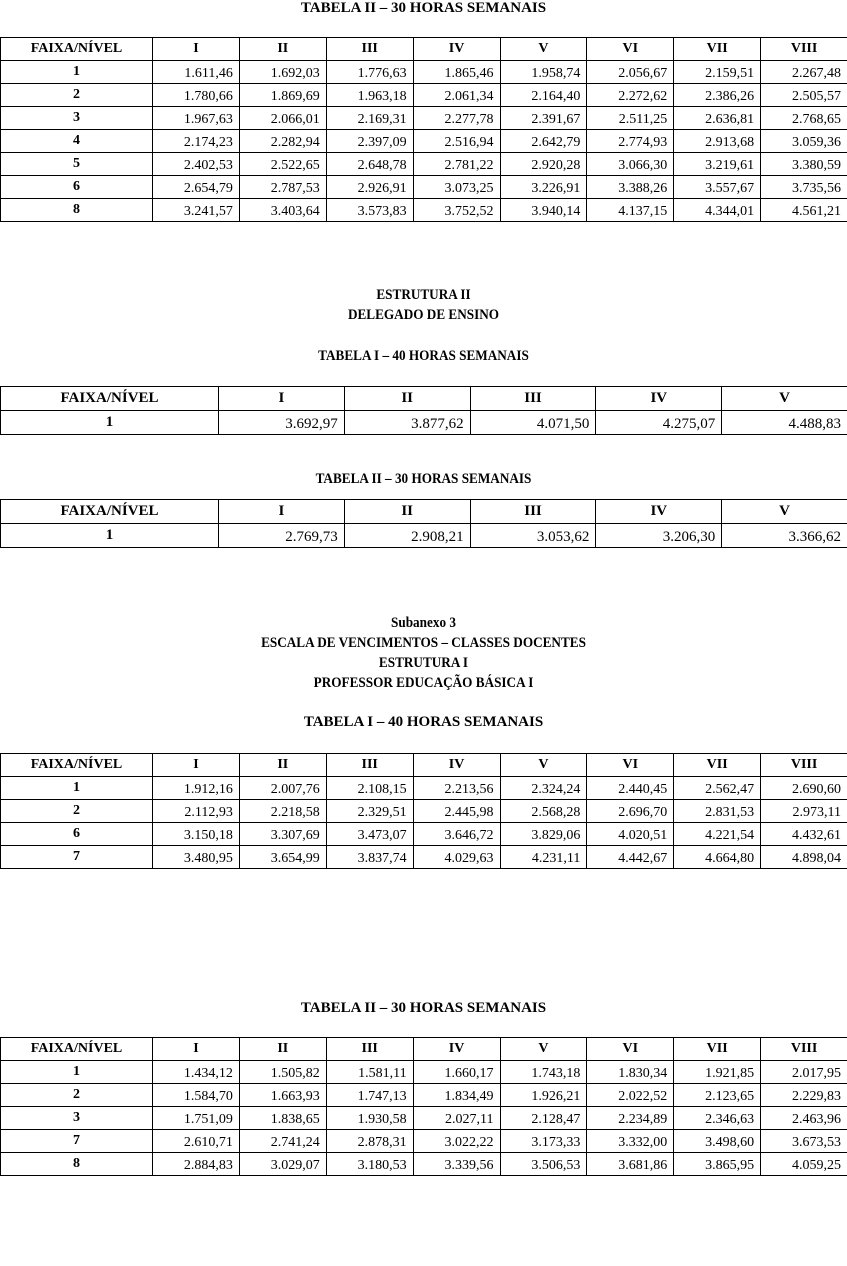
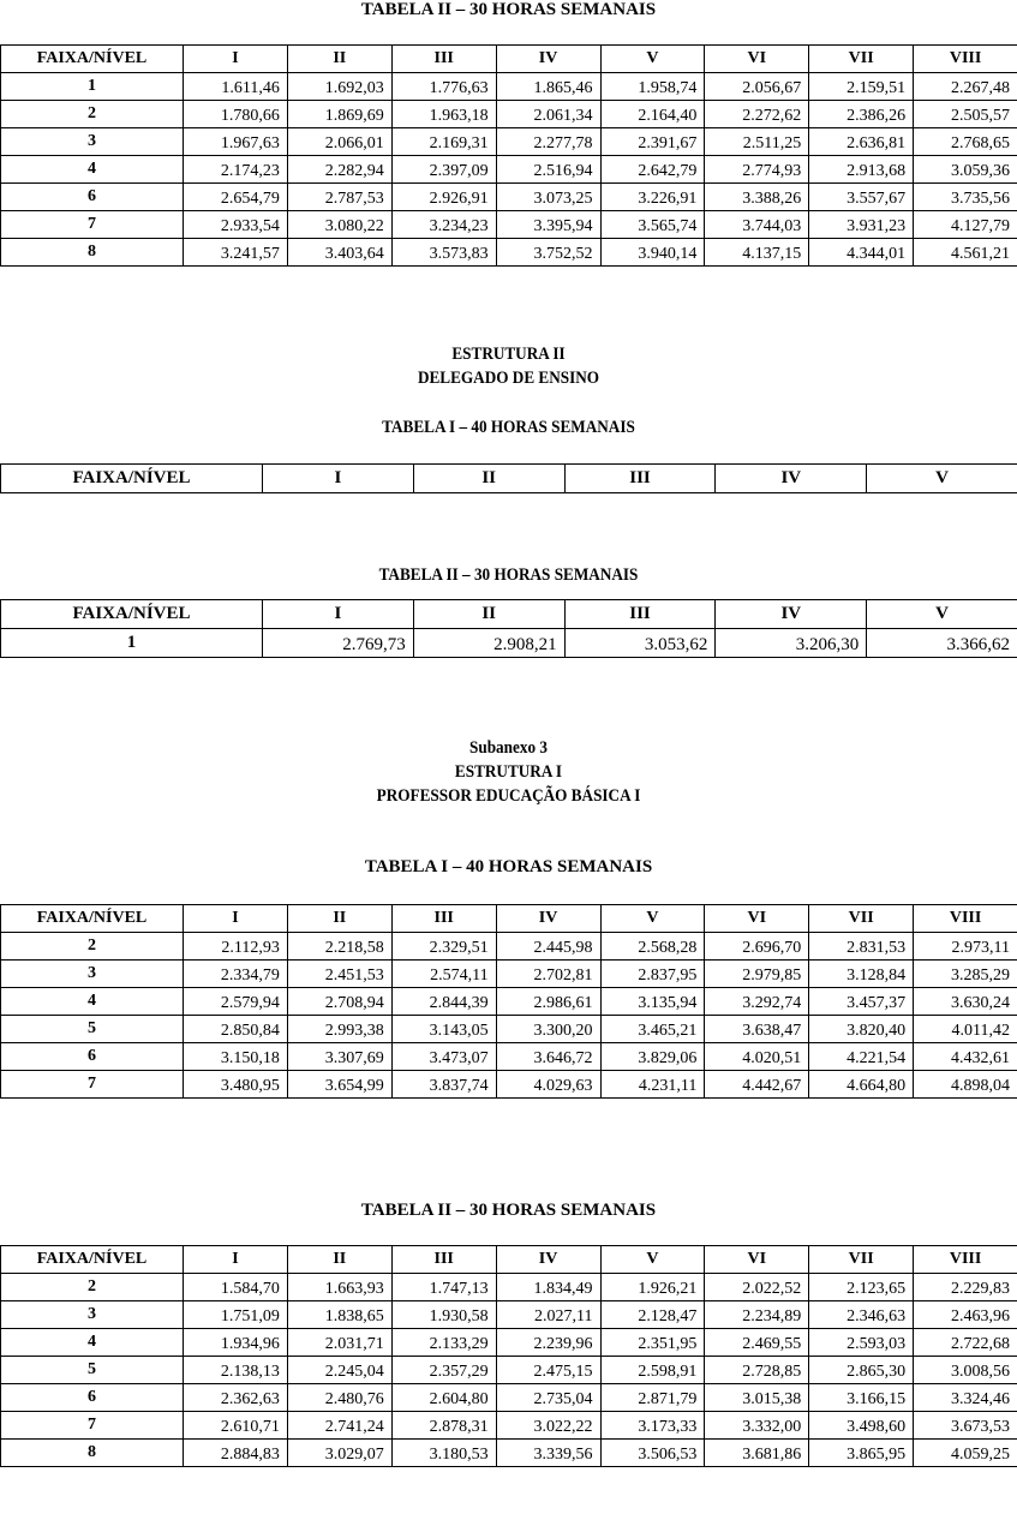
  TABELA II – 30 HORAS SEMANAIS
  FAIXA/NÍVEL	I	II	III	IV	V	VI	VII	VIII
  1	1.611,46	1.692,03	1.776,63	1.865,46	1.958,74	2.056,67	2.159,51	2.267,48
  2	1.780,66	1.869,69	1.963,18	2.061,34	2.164,40	2.272,62	2.386,26	2.505,57
  3	1.967,63	2.066,01	2.169,31	2.277,78	2.391,67	2.511,25	2.636,81	2.768,65
  4	2.174,23	2.282,94	2.397,09	2.516,94	2.642,79	2.774,93	2.913,68	3.059,36
- 5	2.402,53	2.522,65	2.648,78	2.781,22	2.920,28	3.066,30	3.219,61	3.380,59
  6	2.654,79	2.787,53	2.926,91	3.073,25	3.226,91	3.388,26	3.557,67	3.735,56
+ 7	2.933,54	3.080,22	3.234,23	3.395,94	3.565,74	3.744,03	3.931,23	4.127,79
  8	3.241,57	3.403,64	3.573,83	3.752,52	3.940,14	4.137,15	4.344,01	4.561,21
  ESTRUTURA II
  DELEGADO DE ENSINO
  TABELA I – 40 HORAS SEMANAIS
  FAIXA/NÍVEL	I	II	III	IV	V
- 1	3.692,97	3.877,62	4.071,50	4.275,07	4.488,83
  TABELA II – 30 HORAS SEMANAIS
  FAIXA/NÍVEL	I	II	III	IV	V
  1	2.769,73	2.908,21	3.053,62	3.206,30	3.366,62
  Subanexo 3
- ESCALA DE VENCIMENTOS – CLASSES DOCENTES
  ESTRUTURA I
  PROFESSOR EDUCAÇÃO BÁSICA I
  TABELA I – 40 HORAS SEMANAIS
  FAIXA/NÍVEL	I	II	III	IV	V	VI	VII	VIII
- 1	1.912,16	2.007,76	2.108,15	2.213,56	2.324,24	2.440,45	2.562,47	2.690,60
  2	2.112,93	2.218,58	2.329,51	2.445,98	2.568,28	2.696,70	2.831,53	2.973,11
+ 3	2.334,79	2.451,53	2.574,11	2.702,81	2.837,95	2.979,85	3.128,84	3.285,29
+ 4	2.579,94	2.708,94	2.844,39	2.986,61	3.135,94	3.292,74	3.457,37	3.630,24
+ 5	2.850,84	2.993,38	3.143,05	3.300,20	3.465,21	3.638,47	3.820,40	4.011,42
  6	3.150,18	3.307,69	3.473,07	3.646,72	3.829,06	4.020,51	4.221,54	4.432,61
  7	3.480,95	3.654,99	3.837,74	4.029,63	4.231,11	4.442,67	4.664,80	4.898,04
  TABELA II – 30 HORAS SEMANAIS
  FAIXA/NÍVEL	I	II	III	IV	V	VI	VII	VIII
- 1	1.434,12	1.505,82	1.581,11	1.660,17	1.743,18	1.830,34	1.921,85	2.017,95
  2	1.584,70	1.663,93	1.747,13	1.834,49	1.926,21	2.022,52	2.123,65	2.229,83
  3	1.751,09	1.838,65	1.930,58	2.027,11	2.128,47	2.234,89	2.346,63	2.463,96
+ 4	1.934,96	2.031,71	2.133,29	2.239,96	2.351,95	2.469,55	2.593,03	2.722,68
+ 5	2.138,13	2.245,04	2.357,29	2.475,15	2.598,91	2.728,85	2.865,30	3.008,56
+ 6	2.362,63	2.480,76	2.604,80	2.735,04	2.871,79	3.015,38	3.166,15	3.324,46
  7	2.610,71	2.741,24	2.878,31	3.022,22	3.173,33	3.332,00	3.498,60	3.673,53
  8	2.884,83	3.029,07	3.180,53	3.339,56	3.506,53	3.681,86	3.865,95	4.059,25
